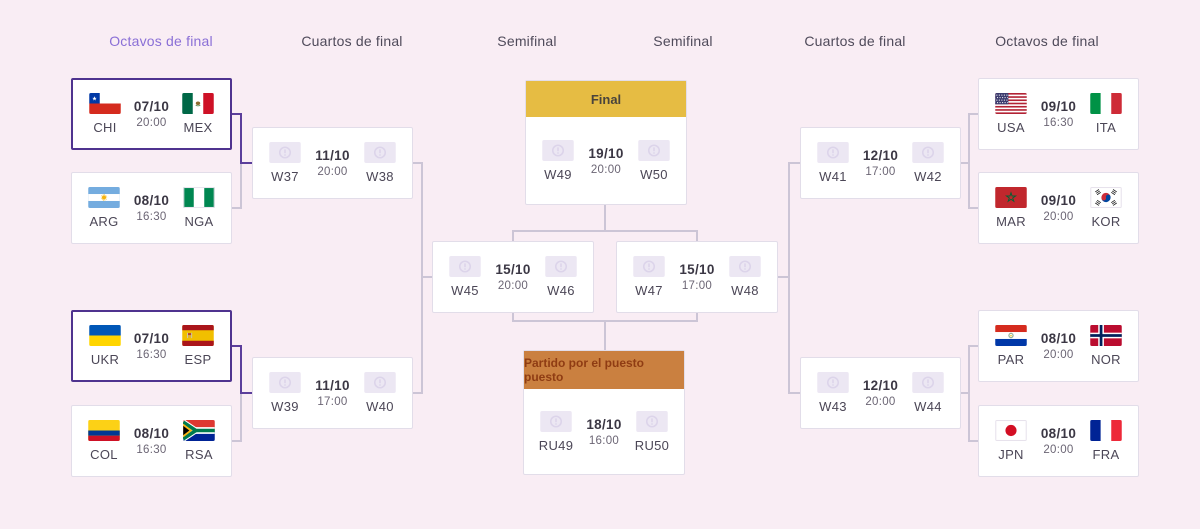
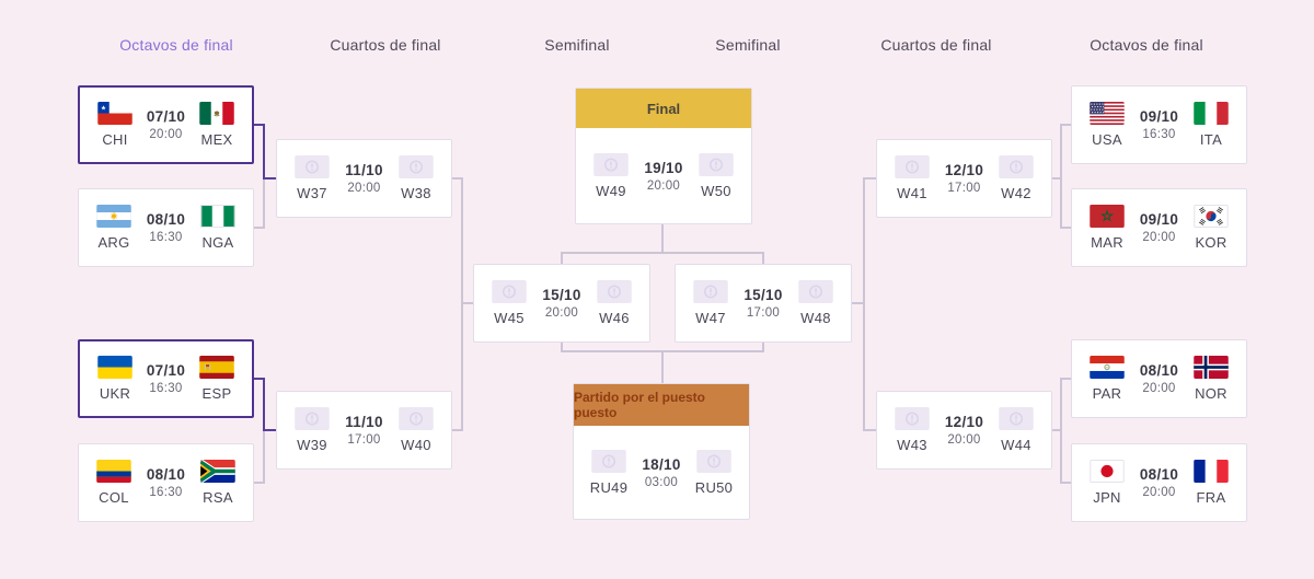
  Octavos de final
  Cuartos de final
  Semifinal
  Semifinal
  Cuartos de final
  Octavos de final
  CHI
  07/10
  20:00
  MEX
  ARG
  08/10
  16:30
  NGA
  UKR
  07/10
  16:30
  ESP
  COL
  08/10
  16:30
  RSA
  W37
  11/10
  20:00
  W38
  W39
  11/10
  17:00
  W40
  W45
  15/10
  20:00
  W46
  W47
  15/10
  17:00
  W48
  Final
  W49
  19/10
  20:00
  W50
  Partido por el puesto puesto
  RU49
  18/10
- 16:00
+ 03:00
  RU50
  W41
  12/10
  17:00
  W42
  W43
  12/10
  20:00
  W44
  USA
  09/10
  16:30
  ITA
  MAR
  09/10
  20:00
  KOR
  PAR
  08/10
  20:00
  NOR
  JPN
  08/10
  20:00
  FRA
